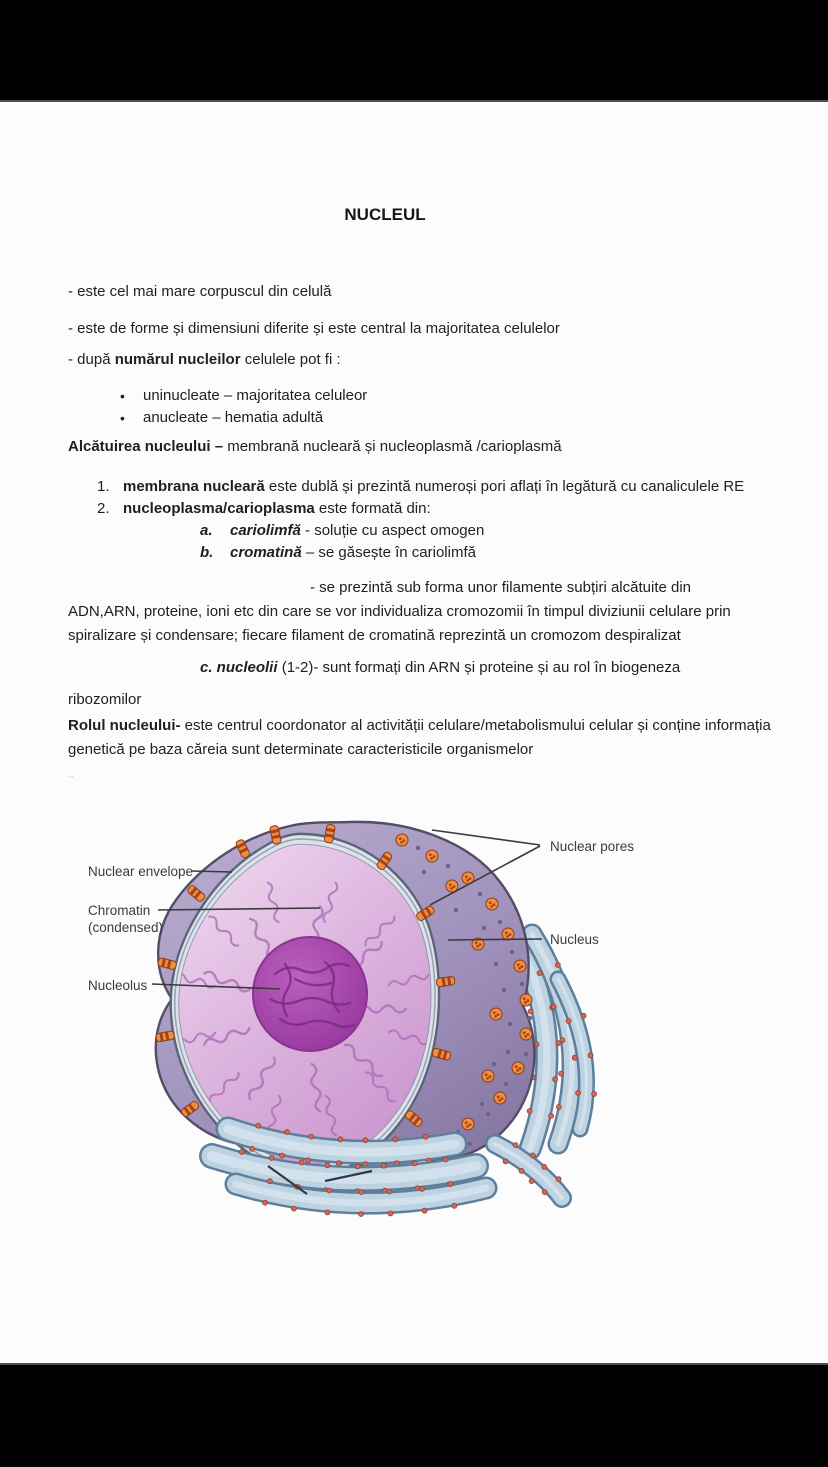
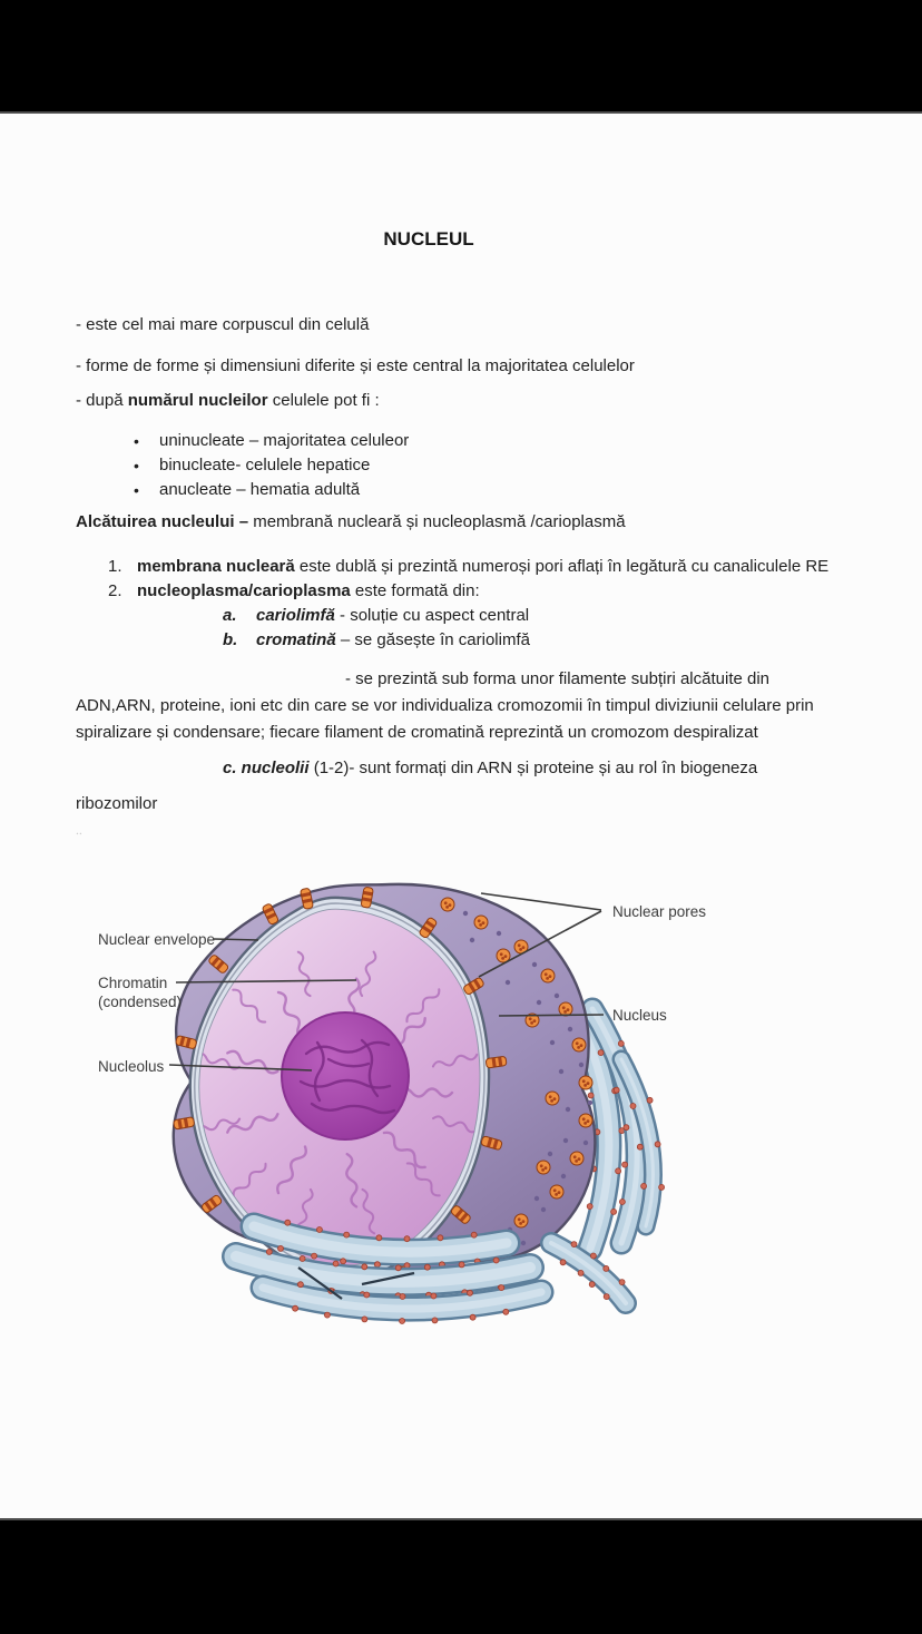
  NUCLEUL
  - este cel mai mare corpuscul din celulă
- - este de forme și dimensiuni diferite și este central la majoritatea celulelor
+ - forme de forme și dimensiuni diferite și este central la majoritatea celulelor
  - după numărul nucleilor celulele pot fi :
  uninucleate – majoritatea celuleor
+ binucleate- celulele hepatice
  anucleate – hematia adultă
  Alcătuirea nucleului – membrană nucleară și nucleoplasmă /carioplasmă
  1.
  membrana nucleară este dublă și prezintă numeroși pori aflați în legătură cu canaliculele RE
  2.
  nucleoplasma/carioplasma este formată din:
  a.
- cariolimfă - soluție cu aspect omogen
+ cariolimfă - soluție cu aspect central
  b.
  cromatină – se găsește în cariolimfă
  - se prezintă sub forma unor filamente subțiri alcătuite din
  ADN,ARN, proteine, ioni etc din care se vor individualiza cromozomii în timpul diviziunii celulare prin spiralizare și condensare; fiecare filament de cromatină reprezintă un cromozom despiralizat
  c. nucleolii (1-2)- sunt formați din ARN și proteine și au rol în biogeneza
  ribozomilor
- Rolul nucleului- este centrul coordonator al activității celulare/metabolismului celular și conține informația genetică pe baza căreia sunt determinate caracteristicile organismelor
  ‥
  Nuclear envelope
  Chromatin
  (condensed)
  Nucleolus
  Nuclear pores
  Nucleus
